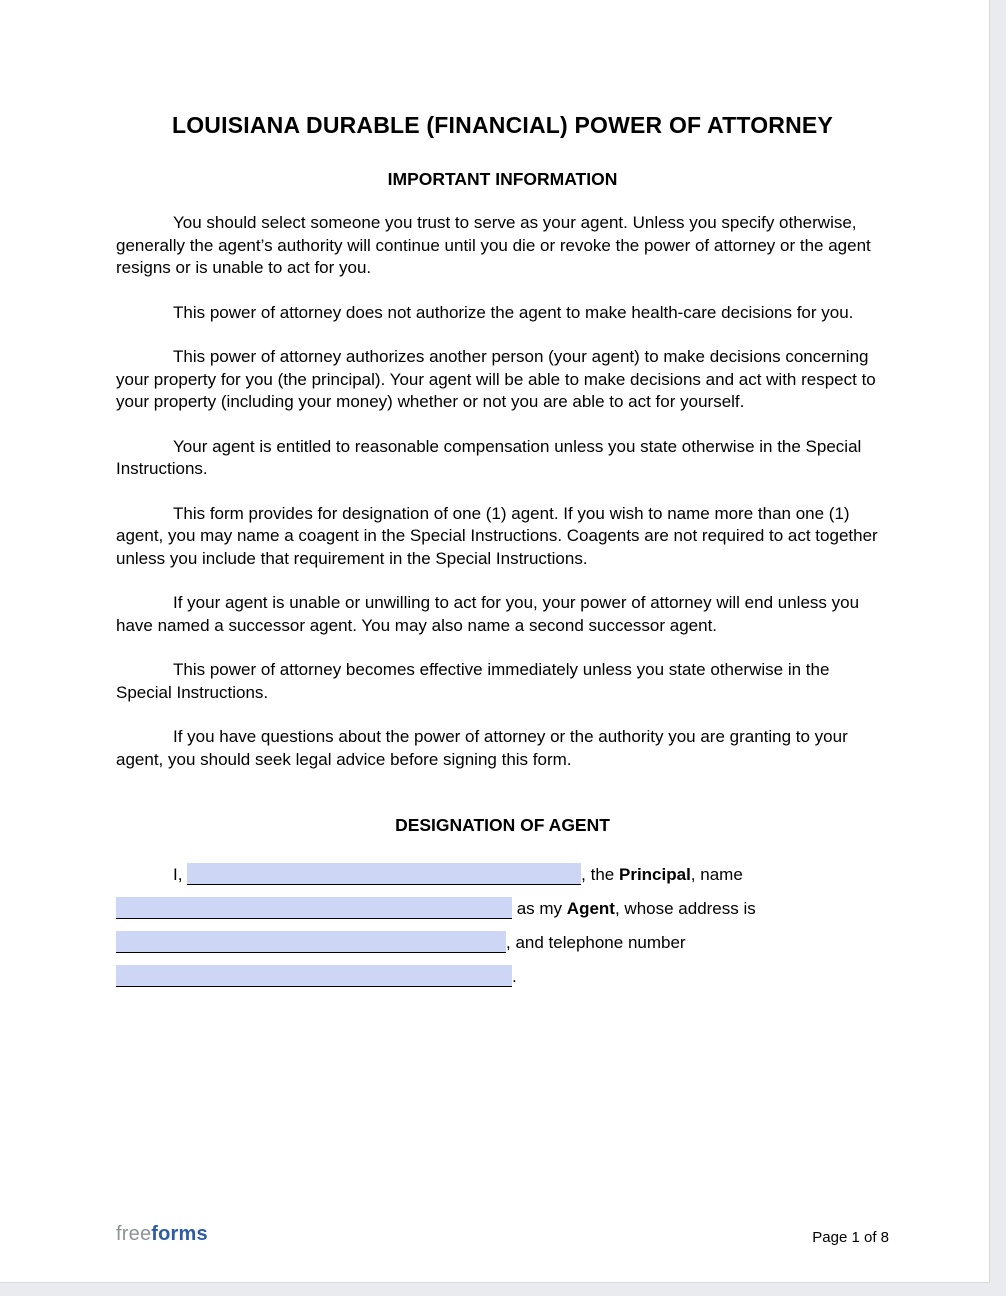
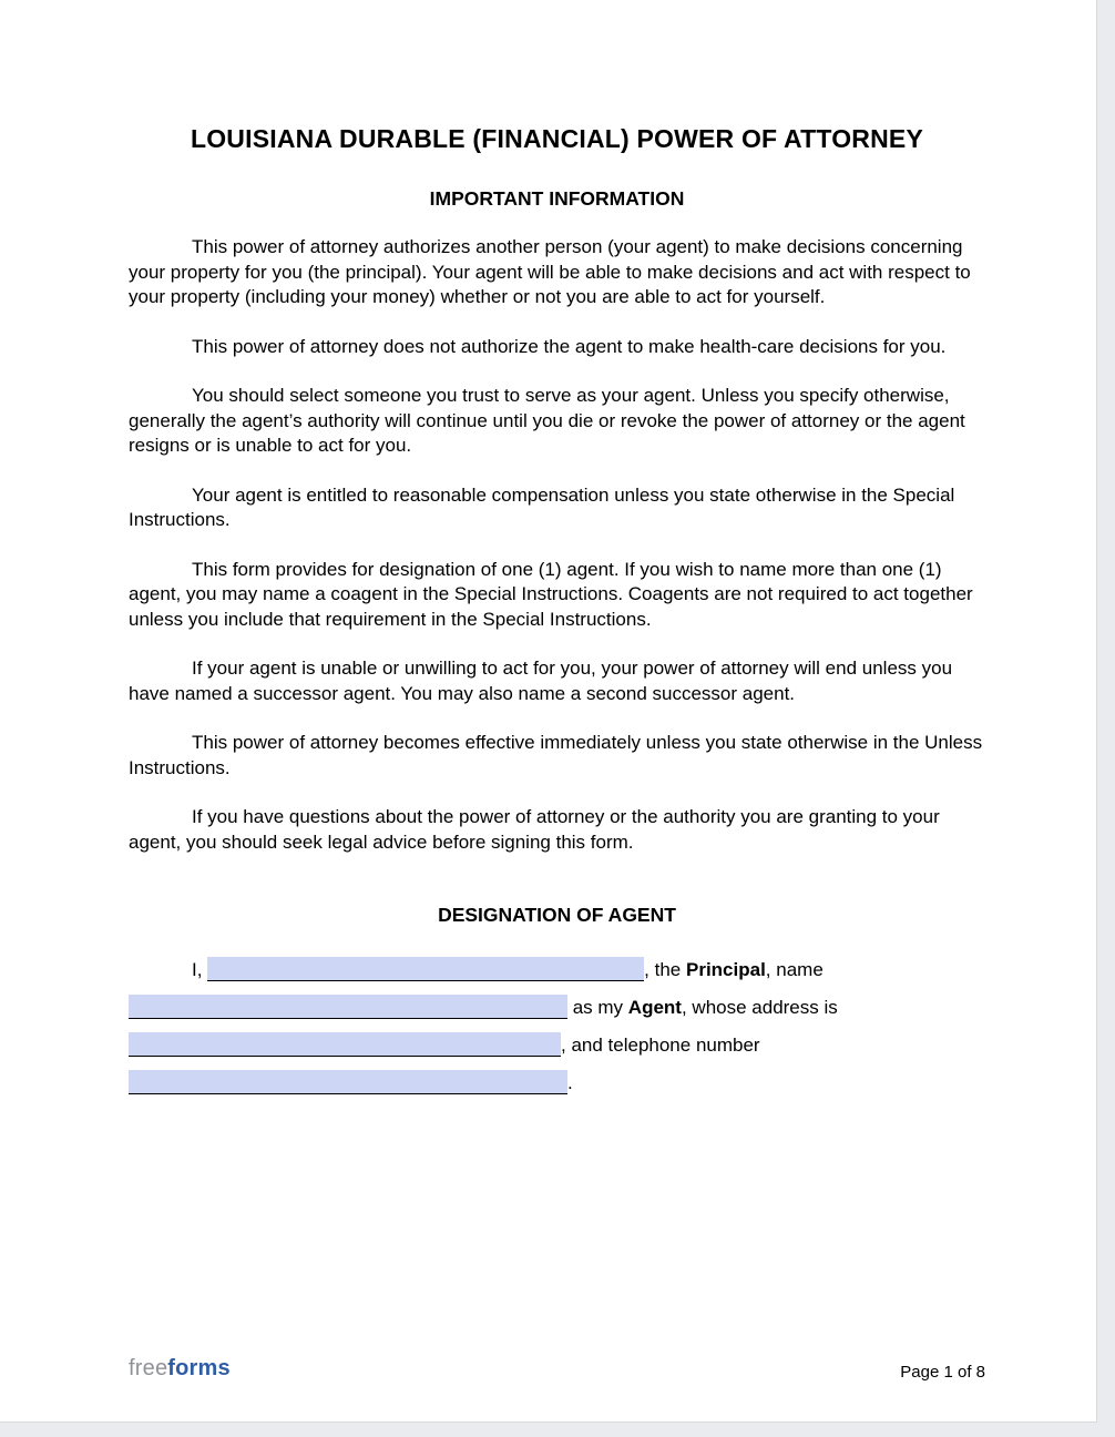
  LOUISIANA DURABLE (FINANCIAL) POWER OF ATTORNEY
  IMPORTANT INFORMATION
- You should select someone you trust to serve as your agent. Unless you specify otherwise, generally the agent’s authority will continue until you die or revoke the power of attorney or the agent resigns or is unable to act for you.
+ This power of attorney authorizes another person (your agent) to make decisions concerning your property for you (the principal). Your agent will be able to make decisions and act with respect to your property (including your money) whether or not you are able to act for yourself.
  This power of attorney does not authorize the agent to make health-care decisions for you.
- This power of attorney authorizes another person (your agent) to make decisions concerning your property for you (the principal). Your agent will be able to make decisions and act with respect to your property (including your money) whether or not you are able to act for yourself.
+ You should select someone you trust to serve as your agent. Unless you specify otherwise, generally the agent’s authority will continue until you die or revoke the power of attorney or the agent resigns or is unable to act for you.
  Your agent is entitled to reasonable compensation unless you state otherwise in the Special Instructions.
  This form provides for designation of one (1) agent. If you wish to name more than one (1) agent, you may name a coagent in the Special Instructions. Coagents are not required to act together unless you include that requirement in the Special Instructions.
  If your agent is unable or unwilling to act for you, your power of attorney will end unless you have named a successor agent. You may also name a second successor agent.
- This power of attorney becomes effective immediately unless you state otherwise in the Special Instructions.
+ This power of attorney becomes effective immediately unless you state otherwise in the Unless Instructions.
  If you have questions about the power of attorney or the authority you are granting to your agent, you should seek legal advice before signing this form.
  DESIGNATION OF AGENT
  I, , the Principal, name
  as my Agent, whose address is
  , and telephone number
  .
  freeforms
  Page 1 of 8
